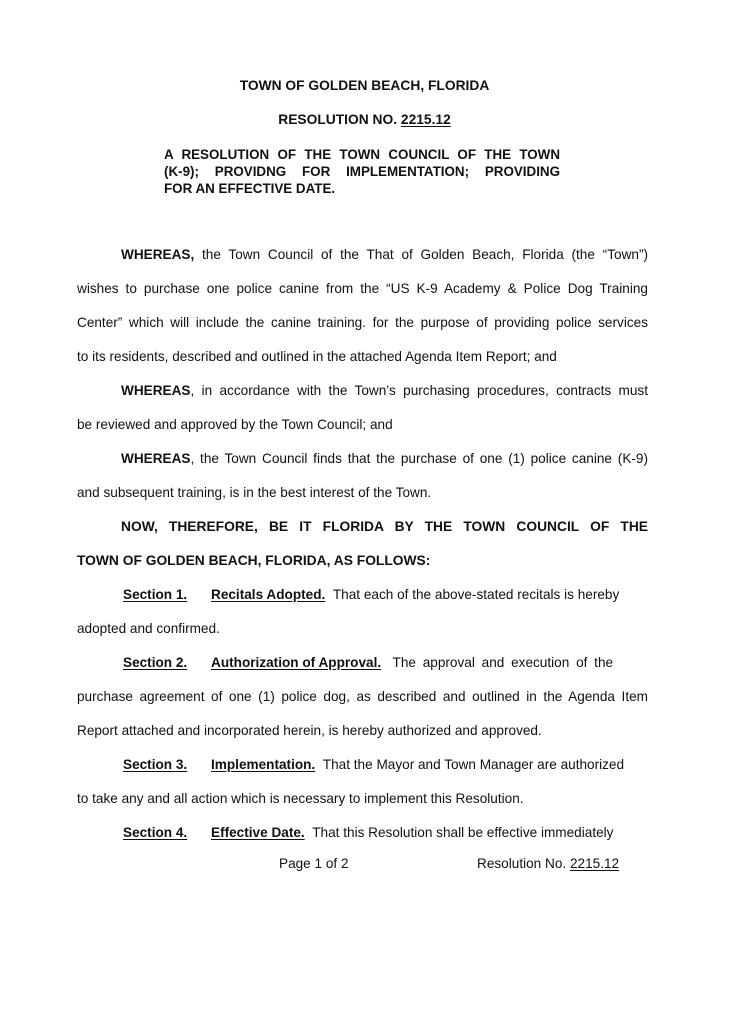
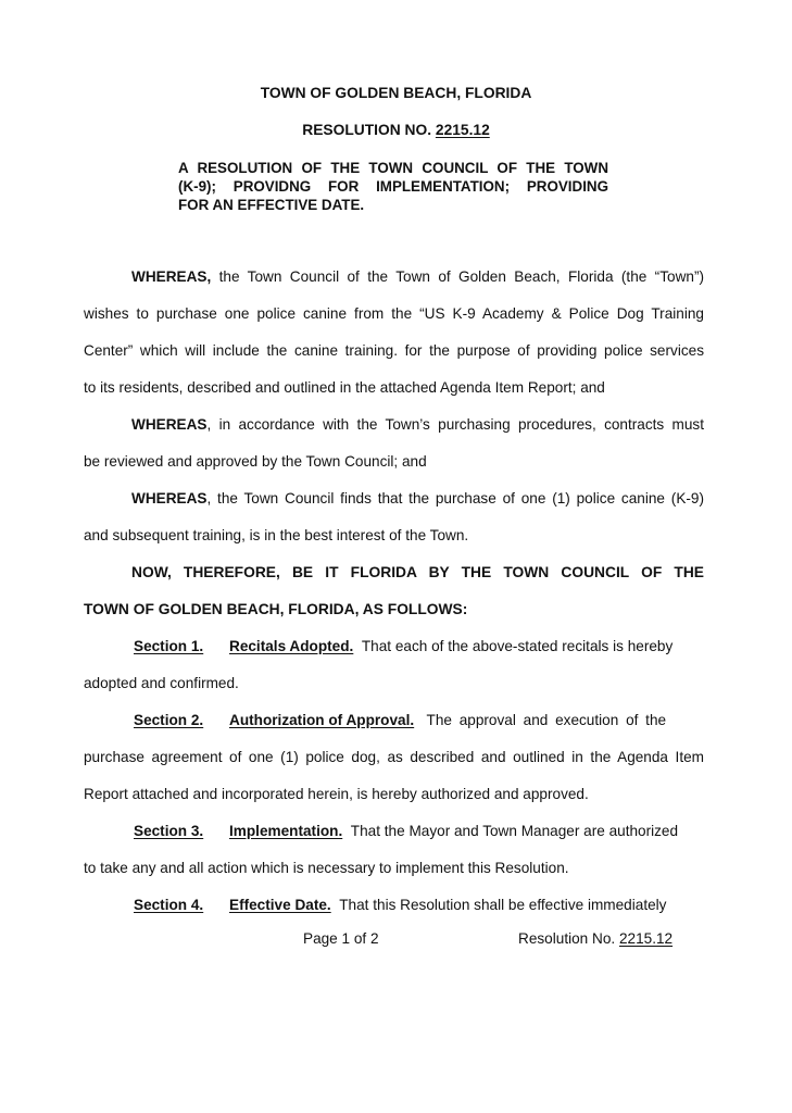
  TOWN OF GOLDEN BEACH, FLORIDA
  RESOLUTION NO. 2215.12
  A RESOLUTION OF THE TOWN COUNCIL OF THE TOWN
  (K-9); PROVIDNG FOR IMPLEMENTATION; PROVIDING
  FOR AN EFFECTIVE DATE.
- WHEREAS, the Town Council of the That of Golden Beach, Florida (the “Town”)
+ WHEREAS, the Town Council of the Town of Golden Beach, Florida (the “Town”)
  wishes to purchase one police canine from the “US K-9 Academy & Police Dog Training
  Center” which will include the canine training. for the purpose of providing police services
  to its residents, described and outlined in the attached Agenda Item Report; and
  WHEREAS, in accordance with the Town’s purchasing procedures, contracts must
  be reviewed and approved by the Town Council; and
  WHEREAS, the Town Council finds that the purchase of one (1) police canine (K-9)
  and subsequent training, is in the best interest of the Town.
  NOW, THEREFORE, BE IT FLORIDA BY THE TOWN COUNCIL OF THE
  TOWN OF GOLDEN BEACH, FLORIDA, AS FOLLOWS:
  Section 1. Recitals Adopted. That each of the above-stated recitals is hereby
  adopted and confirmed.
  Section 2. Authorization of Approval. The approval and execution of the
  purchase agreement of one (1) police dog, as described and outlined in the Agenda Item
  Report attached and incorporated herein, is hereby authorized and approved.
  Section 3. Implementation. That the Mayor and Town Manager are authorized
  to take any and all action which is necessary to implement this Resolution.
  Section 4. Effective Date. That this Resolution shall be effective immediately
  Page 1 of 2
  Resolution No. 2215.12
